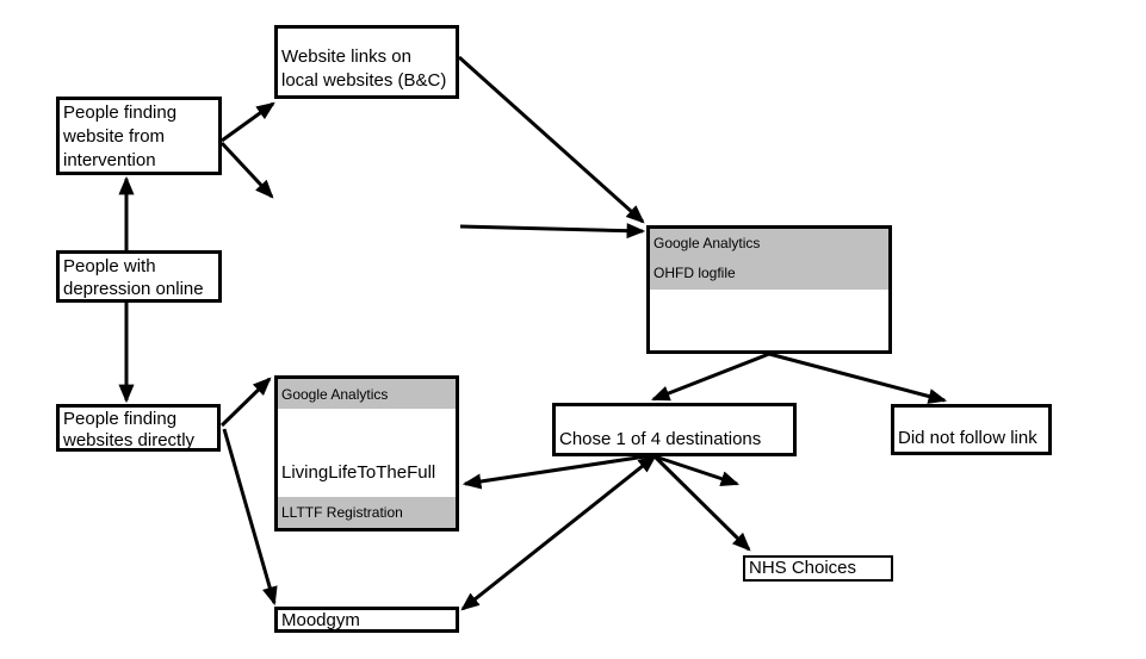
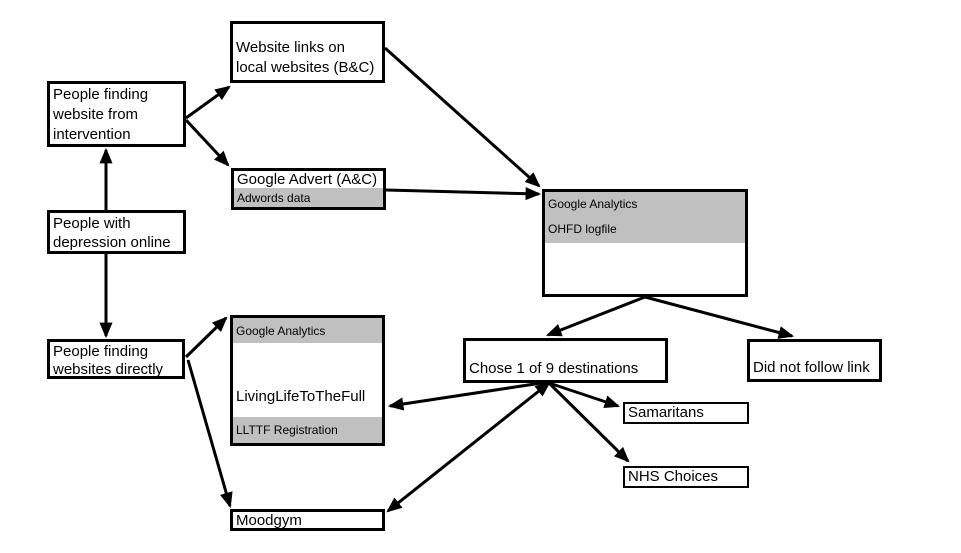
  Website links on
  local websites (B&C)
  People finding
  website from
  intervention
+ Google Advert (A&C)
+ Adwords data
  People with
  depression online
  Google Analytics
  OHFD logfile
  People finding
  websites directly
  Google Analytics
  LivingLifeToTheFull
  LLTTF Registration
- Chose 1 of 4 destinations
+ Chose 1 of 9 destinations
  Did not follow link
+ Samaritans
  NHS Choices
  Moodgym
